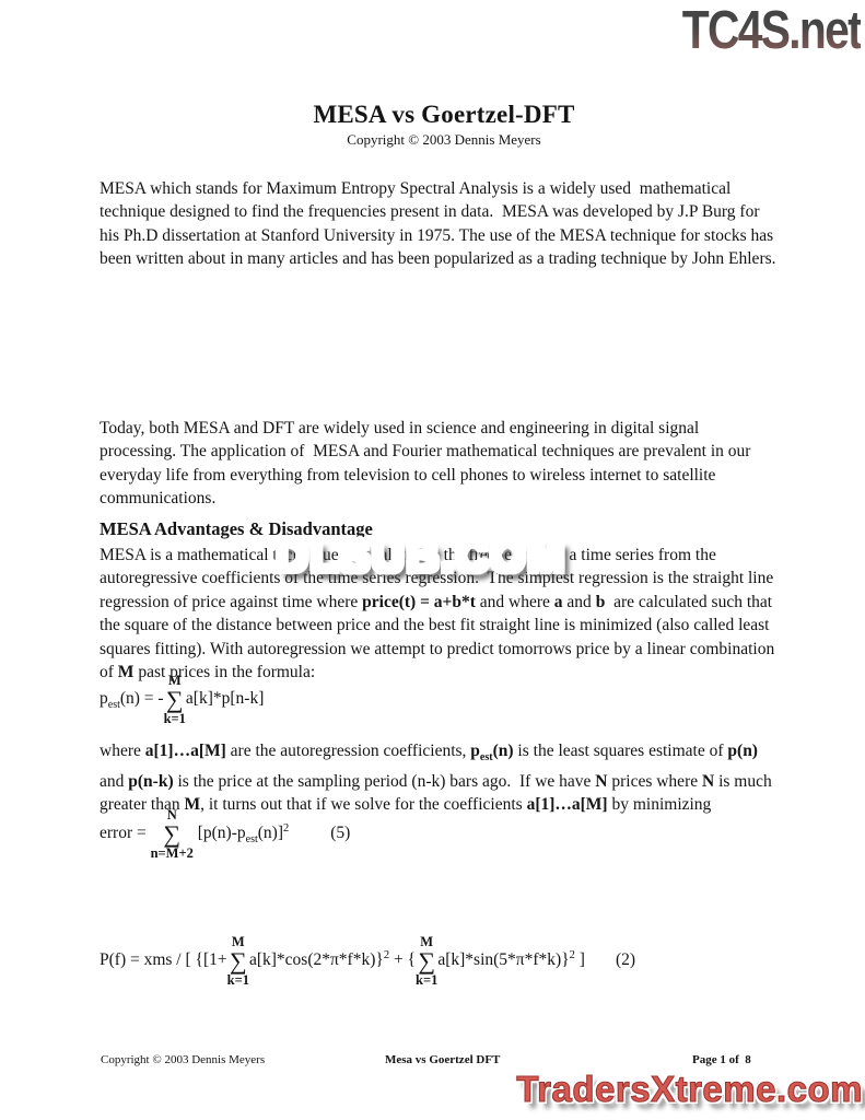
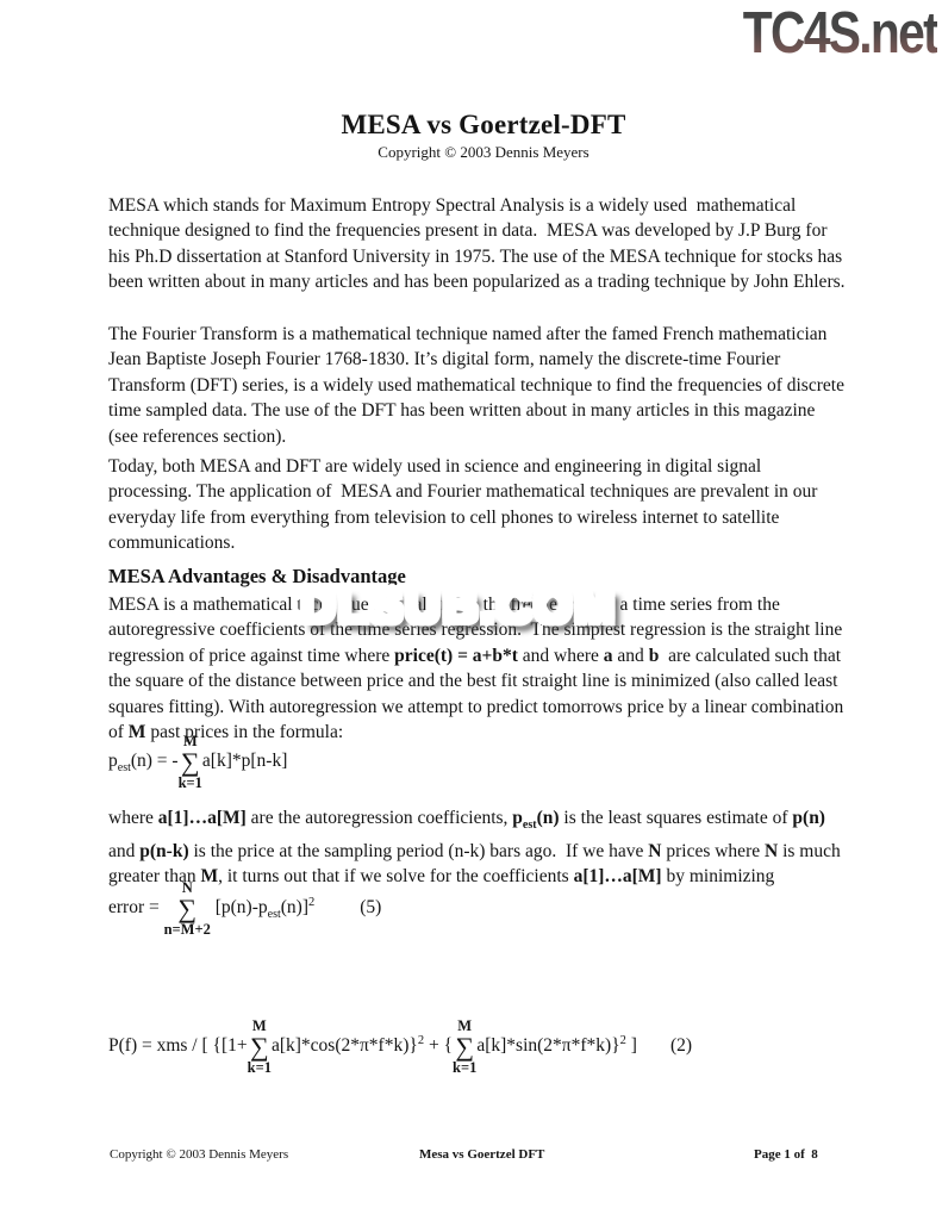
  TC4S.net
  MESA vs Goertzel-DFT
  Copyright © 2003 Dennis Meyers
  MESA which stands for Maximum Entropy Spectral Analysis is a widely used mathematical technique designed to find the frequencies present in data. MESA was developed by J.P Burg for his Ph.D dissertation at Stanford University in 1975. The use of the MESA technique for stocks has been written about in many articles and has been popularized as a trading technique by John Ehlers.
+ The Fourier Transform is a mathematical technique named after the famed French mathematician Jean Baptiste Joseph Fourier 1768-1830. It’s digital form, namely the discrete-time Fourier Transform (DFT) series, is a widely used mathematical technique to find the frequencies of discrete time sampled data. The use of the DFT has been written about in many articles in this magazine (see references section).
  Today, both MESA and DFT are widely used in science and engineering in digital signal processing. The application of MESA and Fourier mathematical techniques are prevalent in our everyday life from everything from television to cell phones to wireless internet to satellite communications.
  MESA Advantages & Disadvantage
  MESA is a mathematical a time series from the autoregressive coefficientt regression is the straight line regression of price against time where price(t) = a+b*t and where a and b are calculated such that the square of the distance between price and the best fit straight line is minimized (also called least squares fitting). With autoregression we attempt to predict tomorrows price by a linear combination of M past prices in the formula:
  pest(n) = -
  M
  ∑
  k=1
  a[k]*p[n-k]
  where a[1]…a[M] are the autoregression coefficients, pest(n) is the least squares estimate of p(n) and p(n-k) is the price at the sampling period (n-k) bars ago. If we have N prices where N is much greater than M, it turns out that if we solve for the coefficients a[1]…a[M] by minimizing
  error =
  N
  ∑
  n=M+2
  [p(n)-pest(n)]2 (5)
  P(f) = xms / [ {[1+
  M
  ∑
  k=1
  a[k]*cos(2*π*f*k)}2 + {
  M
  ∑
  k=1
- a[k]*sin(5*π*f*k)}2 ] (2)
+ a[k]*sin(2*π*f*k)}2 ] (2)
  DLSUB.COM
  Copyright © 2003 Dennis Meyers
  Mesa vs Goertzel DFT
  Page 1 of 8
- TradersXtreme.com
